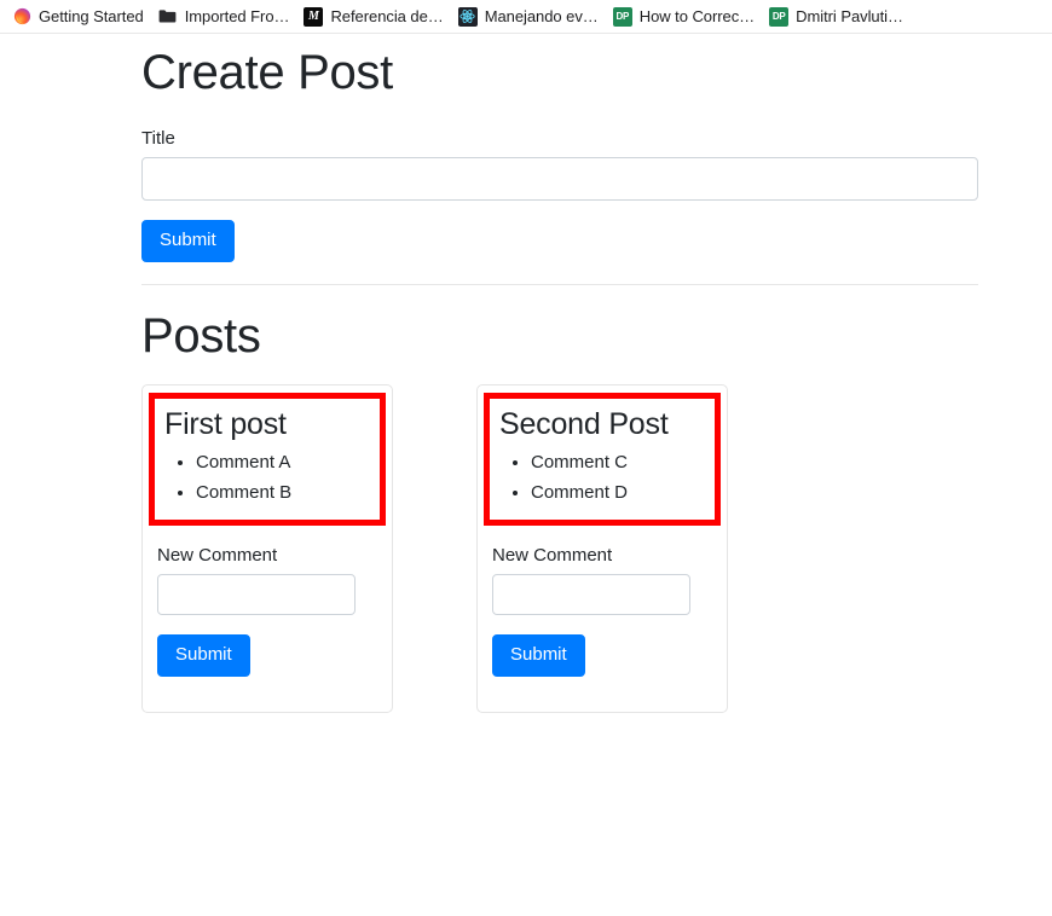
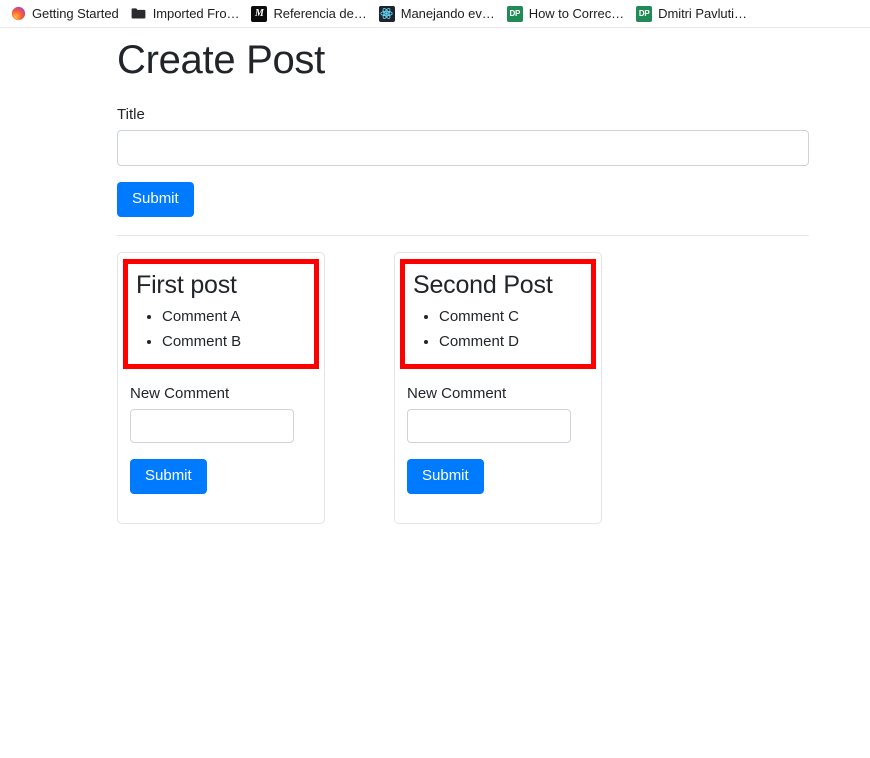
  Getting Started
  Imported Fro…
  M
  Referencia de…
  Manejando ev…
  DP
  How to Correc…
  DP
  Dmitri Pavluti…
  Create Post
  Title
  Submit
- Posts
  First post
  Comment A
  Comment B
  New Comment
  Submit
  Second Post
  Comment C
  Comment D
  New Comment
  Submit
